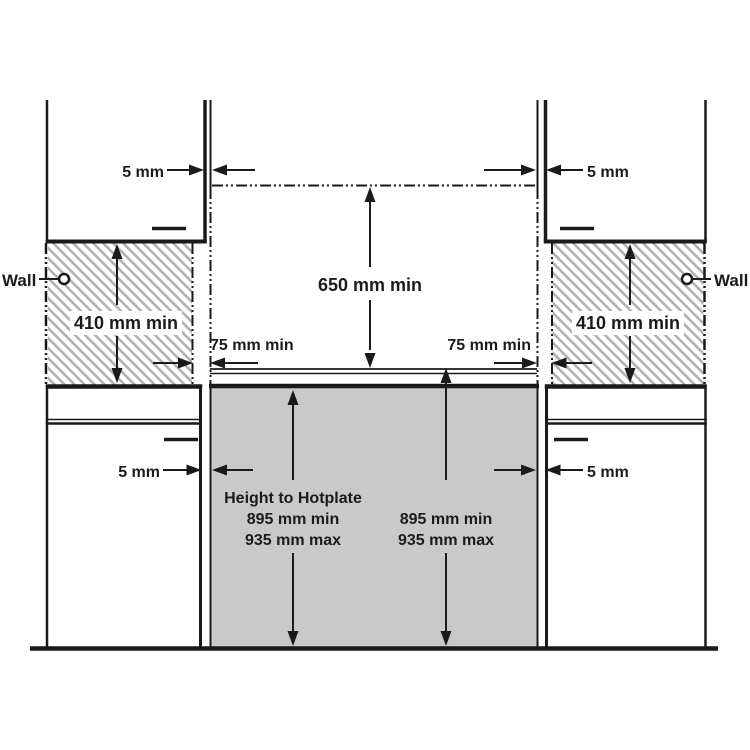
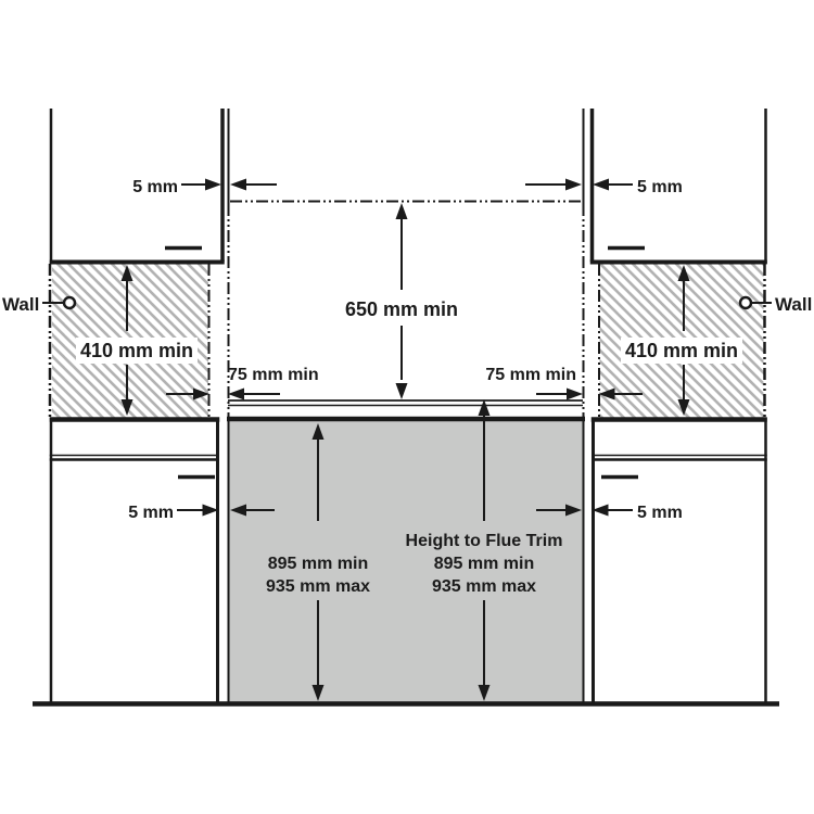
  650 mm min
  410 mm min
  410 mm min
  75 mm min
  75 mm min
  5 mm
  5 mm
  5 mm
  5 mm
  Wall
  Wall
- Height to Hotplate
  895 mm min
  935 mm max
+ Height to Flue Trim
  895 mm min
  935 mm max
